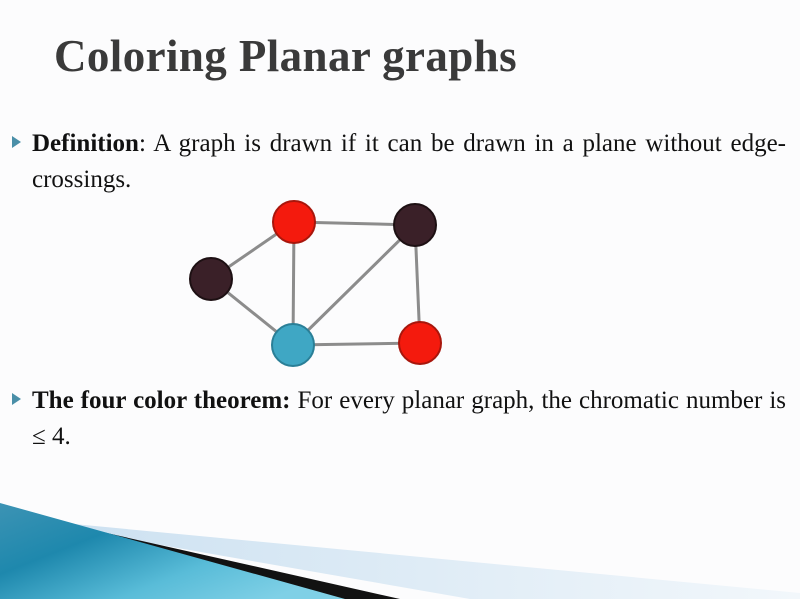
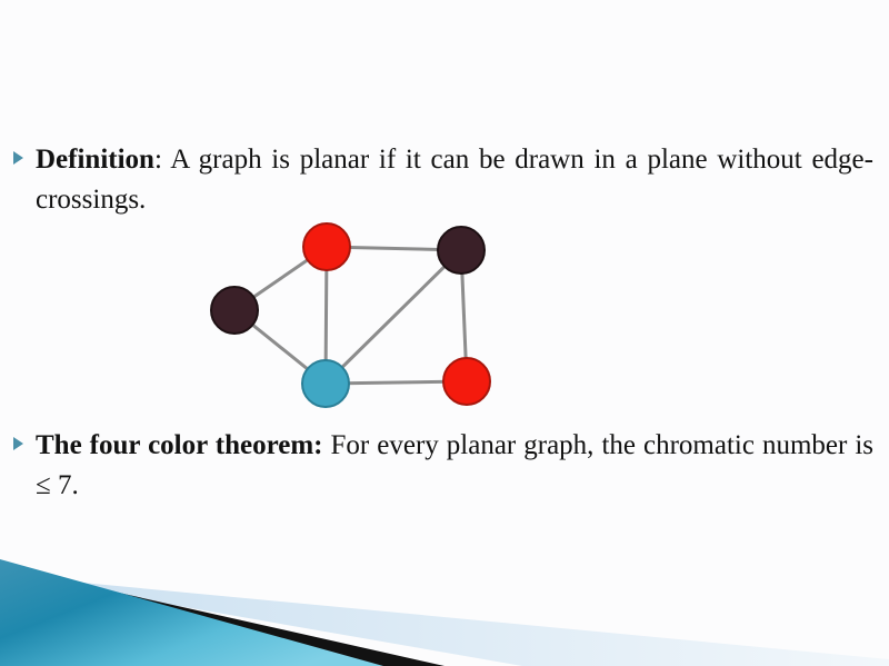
- Coloring Planar graphs
- Definition: A graph is drawn if it can be drawn in a plane without edge-crossings.
+ Definition: A graph is planar if it can be drawn in a plane without edge-crossings.
- The four color theorem: For every planar graph, the chromatic number is ≤ 4.
+ The four color theorem: For every planar graph, the chromatic number is ≤ 7.
